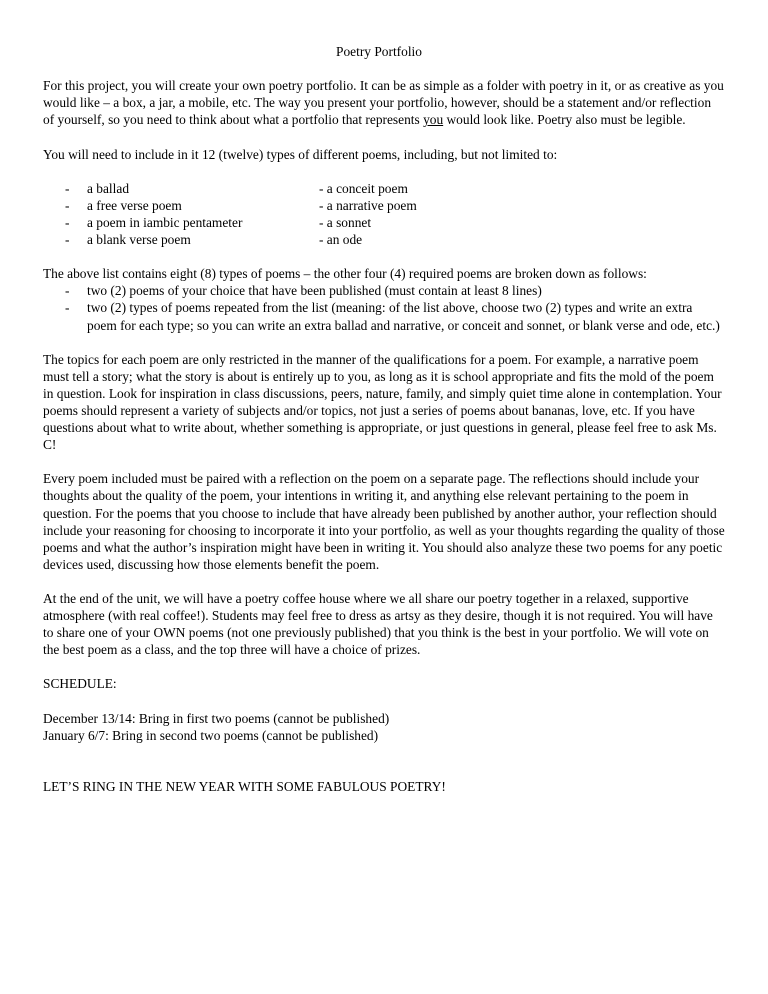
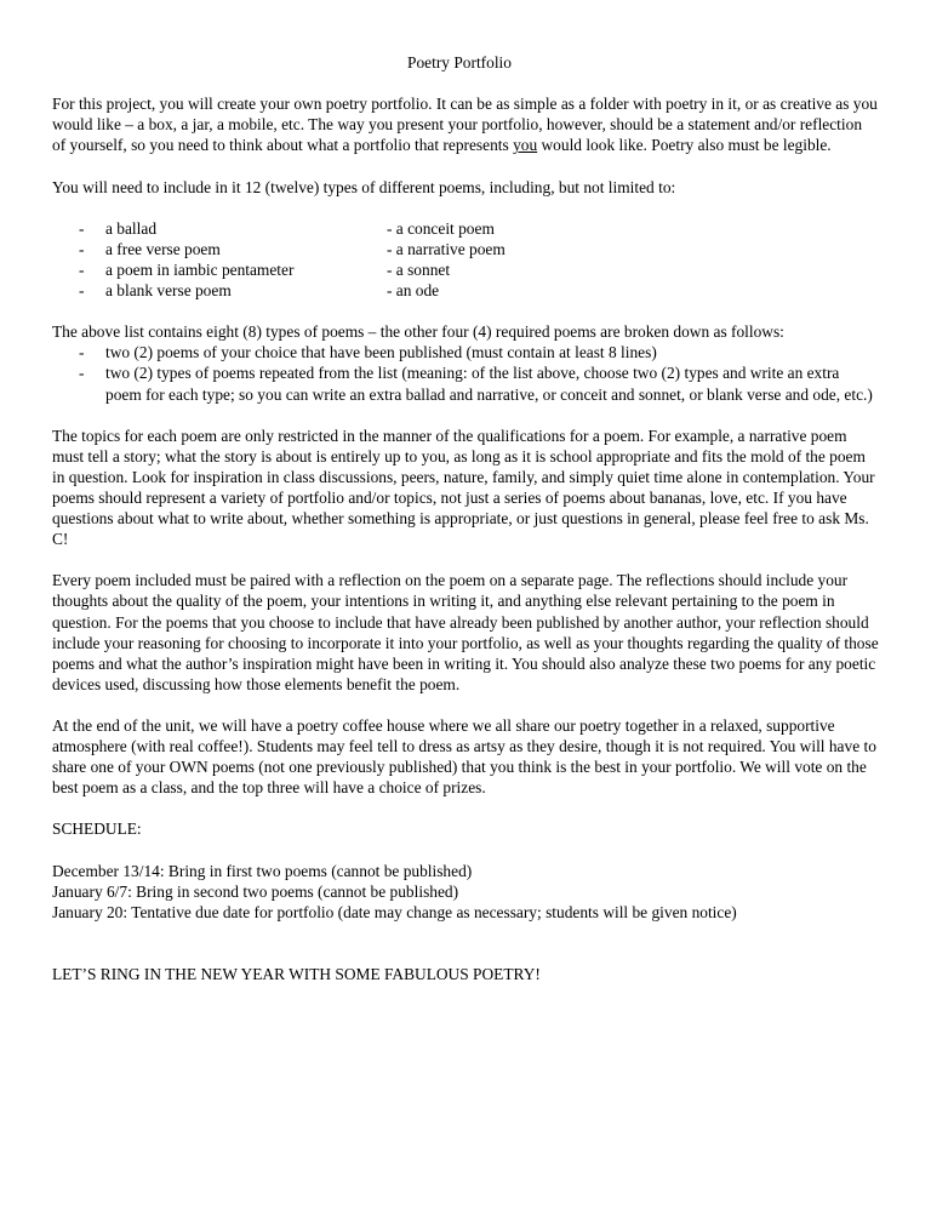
  Poetry Portfolio
  For this project, you will create your own poetry portfolio. It can be as simple as a folder with poetry in it, or as creative as you would like – a box, a jar, a mobile, etc. The way you present your portfolio, however, should be a statement and/or reflection of yourself, so you need to think about what a portfolio that represents you would look like. Poetry also must be legible.
  You will need to include in it 12 (twelve) types of different poems, including, but not limited to:
  -
  a ballad
  - a conceit poem
  -
  a free verse poem
  - a narrative poem
  -
  a poem in iambic pentameter
  - a sonnet
  -
  a blank verse poem
  - an ode
  The above list contains eight (8) types of poems – the other four (4) required poems are broken down as follows:
  -
  two (2) poems of your choice that have been published (must contain at least 8 lines)
  -
  two (2) types of poems repeated from the list (meaning: of the list above, choose two (2) types and write an extra poem for each type; so you can write an extra ballad and narrative, or conceit and sonnet, or blank verse and ode, etc.)
- The topics for each poem are only restricted in the manner of the qualifications for a poem. For example, a narrative poem must tell a story; what the story is about is entirely up to you, as long as it is school appropriate and fits the mold of the poem in question. Look for inspiration in class discussions, peers, nature, family, and simply quiet time alone in contemplation. Your poems should represent a variety of subjects and/or topics, not just a series of poems about bananas, love, etc. If you have questions about what to write about, whether something is appropriate, or just questions in general, please feel free to ask Ms. C!
+ The topics for each poem are only restricted in the manner of the qualifications for a poem. For example, a narrative poem must tell a story; what the story is about is entirely up to you, as long as it is school appropriate and fits the mold of the poem in question. Look for inspiration in class discussions, peers, nature, family, and simply quiet time alone in contemplation. Your poems should represent a variety of portfolio and/or topics, not just a series of poems about bananas, love, etc. If you have questions about what to write about, whether something is appropriate, or just questions in general, please feel free to ask Ms. C!
  Every poem included must be paired with a reflection on the poem on a separate page. The reflections should include your thoughts about the quality of the poem, your intentions in writing it, and anything else relevant pertaining to the poem in question. For the poems that you choose to include that have already been published by another author, your reflection should include your reasoning for choosing to incorporate it into your portfolio, as well as your thoughts regarding the quality of those poems and what the author’s inspiration might have been in writing it. You should also analyze these two poems for any poetic devices used, discussing how those elements benefit the poem.
- At the end of the unit, we will have a poetry coffee house where we all share our poetry together in a relaxed, supportive atmosphere (with real coffee!). Students may feel free to dress as artsy as they desire, though it is not required. You will have to share one of your OWN poems (not one previously published) that you think is the best in your portfolio. We will vote on the best poem as a class, and the top three will have a choice of prizes.
+ At the end of the unit, we will have a poetry coffee house where we all share our poetry together in a relaxed, supportive atmosphere (with real coffee!). Students may feel tell to dress as artsy as they desire, though it is not required. You will have to share one of your OWN poems (not one previously published) that you think is the best in your portfolio. We will vote on the best poem as a class, and the top three will have a choice of prizes.
  SCHEDULE:
  December 13/14: Bring in first two poems (cannot be published)
  January 6/7: Bring in second two poems (cannot be published)
+ January 20: Tentative due date for portfolio (date may change as necessary; students will be given notice)
  LET’S RING IN THE NEW YEAR WITH SOME FABULOUS POETRY!
